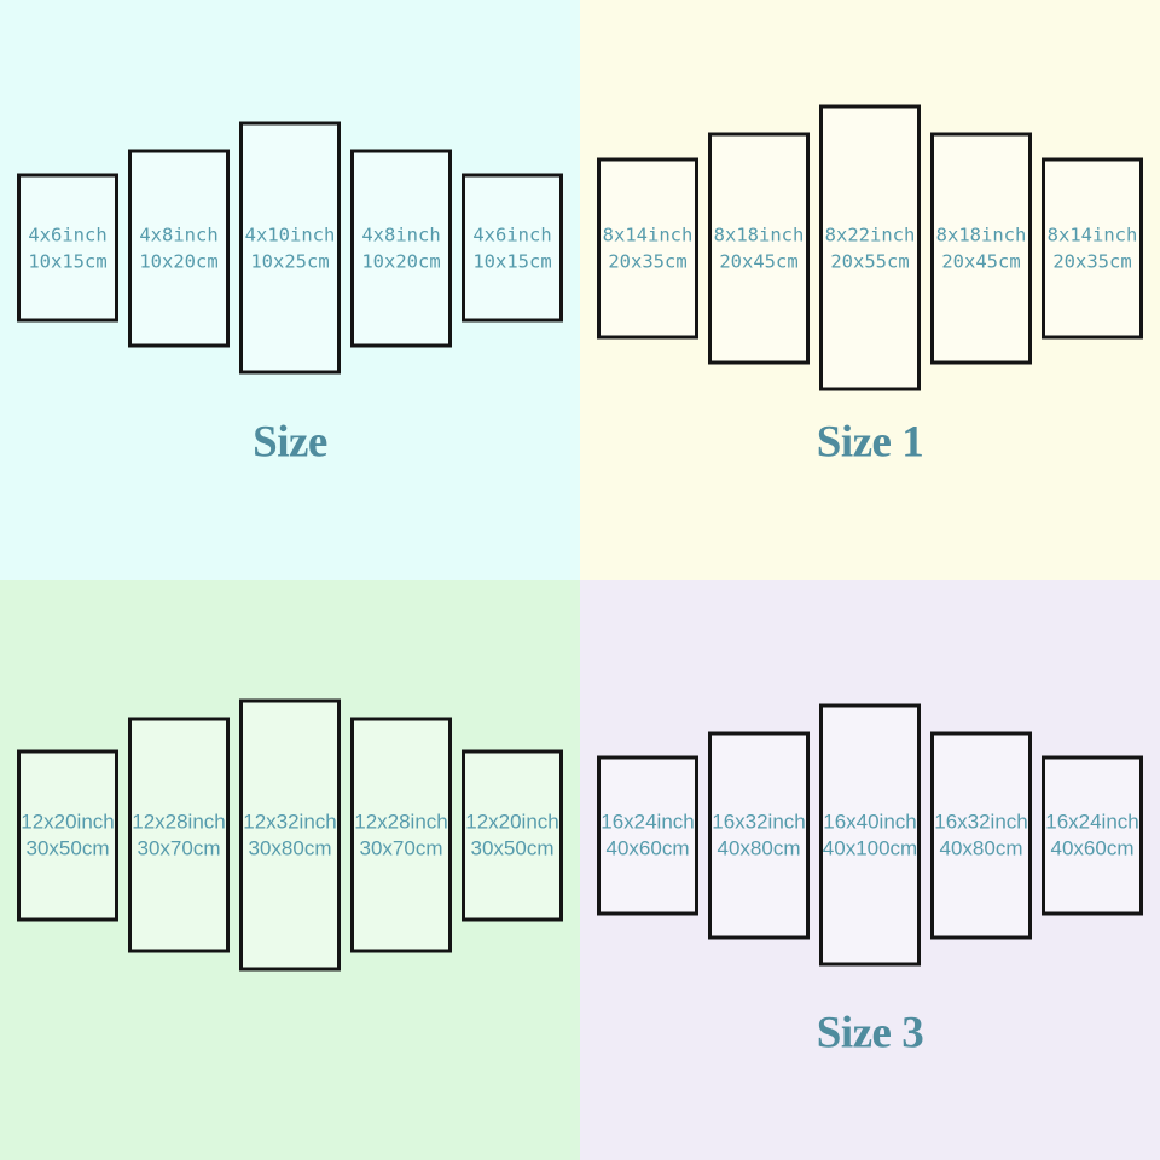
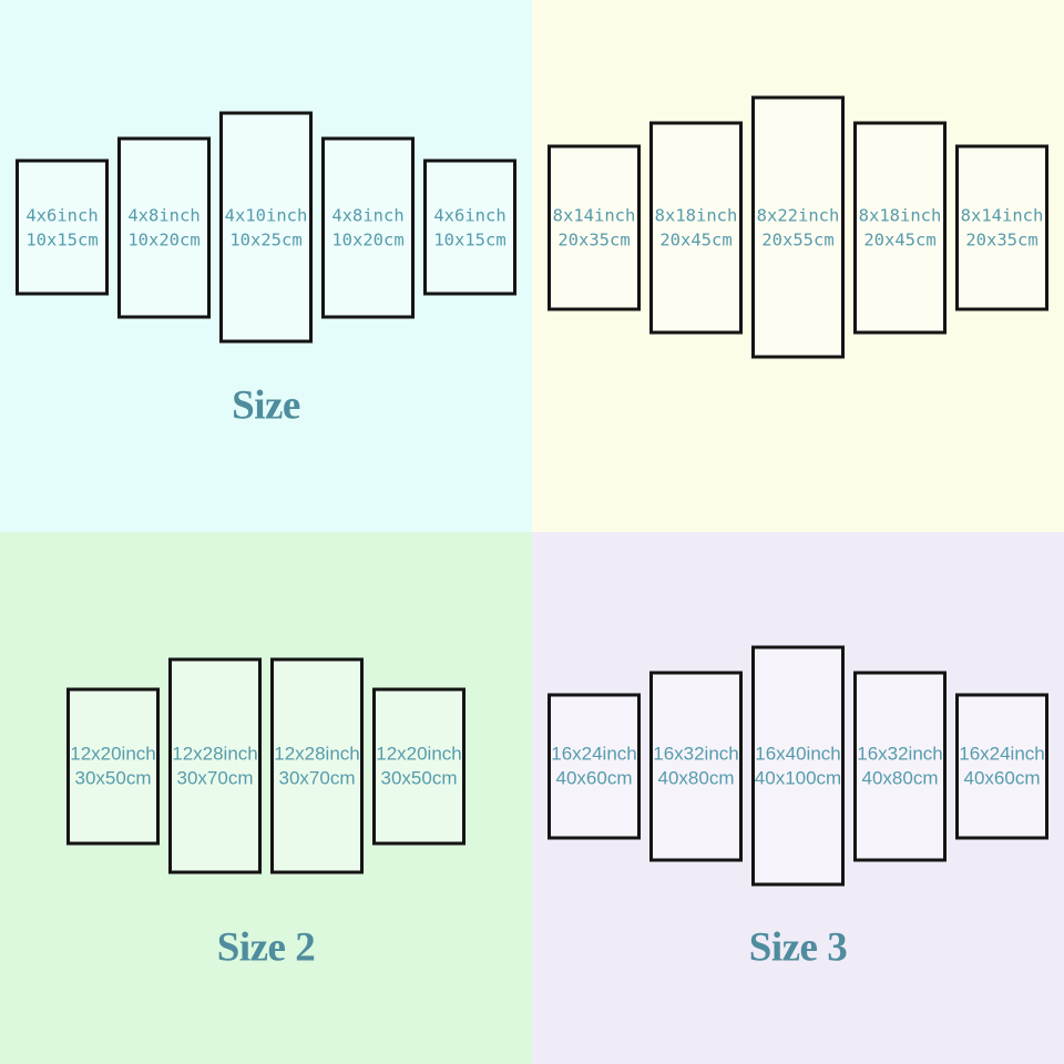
  4x6inch
  10x15cm
  4x8inch
  10x20cm
  4x10inch
  10x25cm
  4x8inch
  10x20cm
  4x6inch
  10x15cm
  Size
  8x14inch
  20x35cm
  8x18inch
  20x45cm
  8x22inch
  20x55cm
  8x18inch
  20x45cm
  8x14inch
  20x35cm
- Size 1
  12x20inch
  30x50cm
  12x28inch
  30x70cm
- 12x32inch
- 30x80cm
  12x28inch
  30x70cm
  12x20inch
  30x50cm
+ Size 2
  16x24inch
  40x60cm
  16x32inch
  40x80cm
  16x40inch
  40x100cm
  16x32inch
  40x80cm
  16x24inch
  40x60cm
  Size 3
